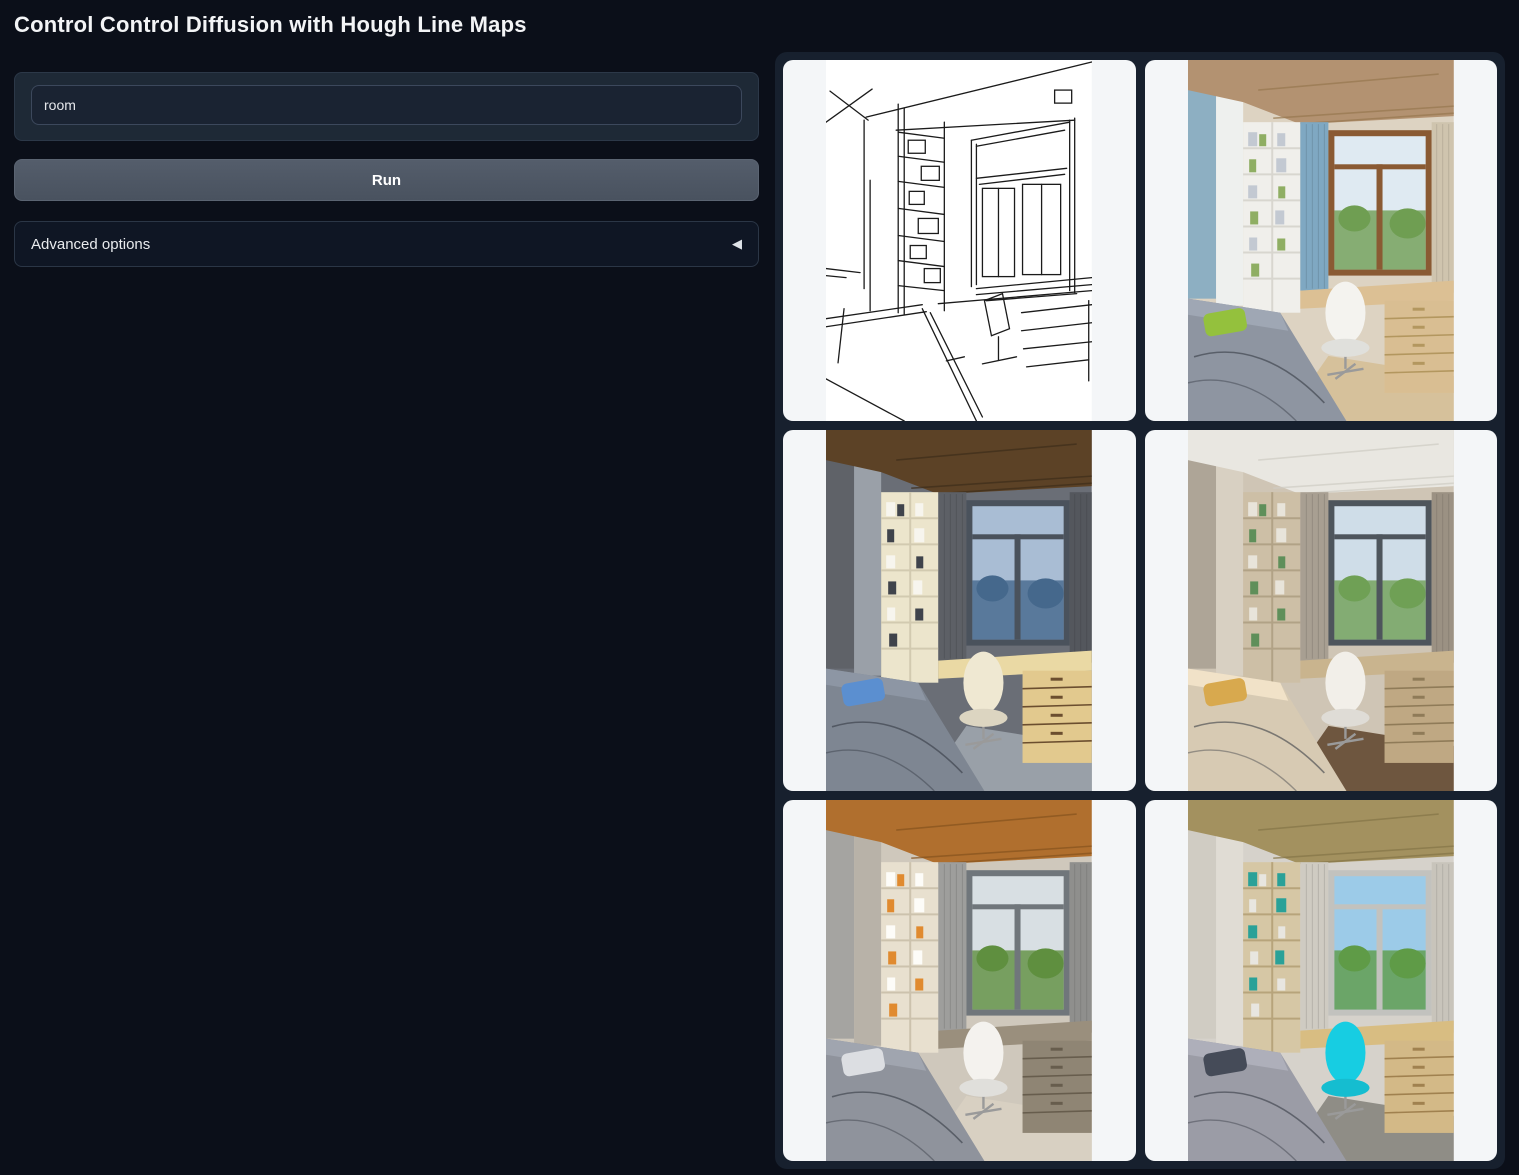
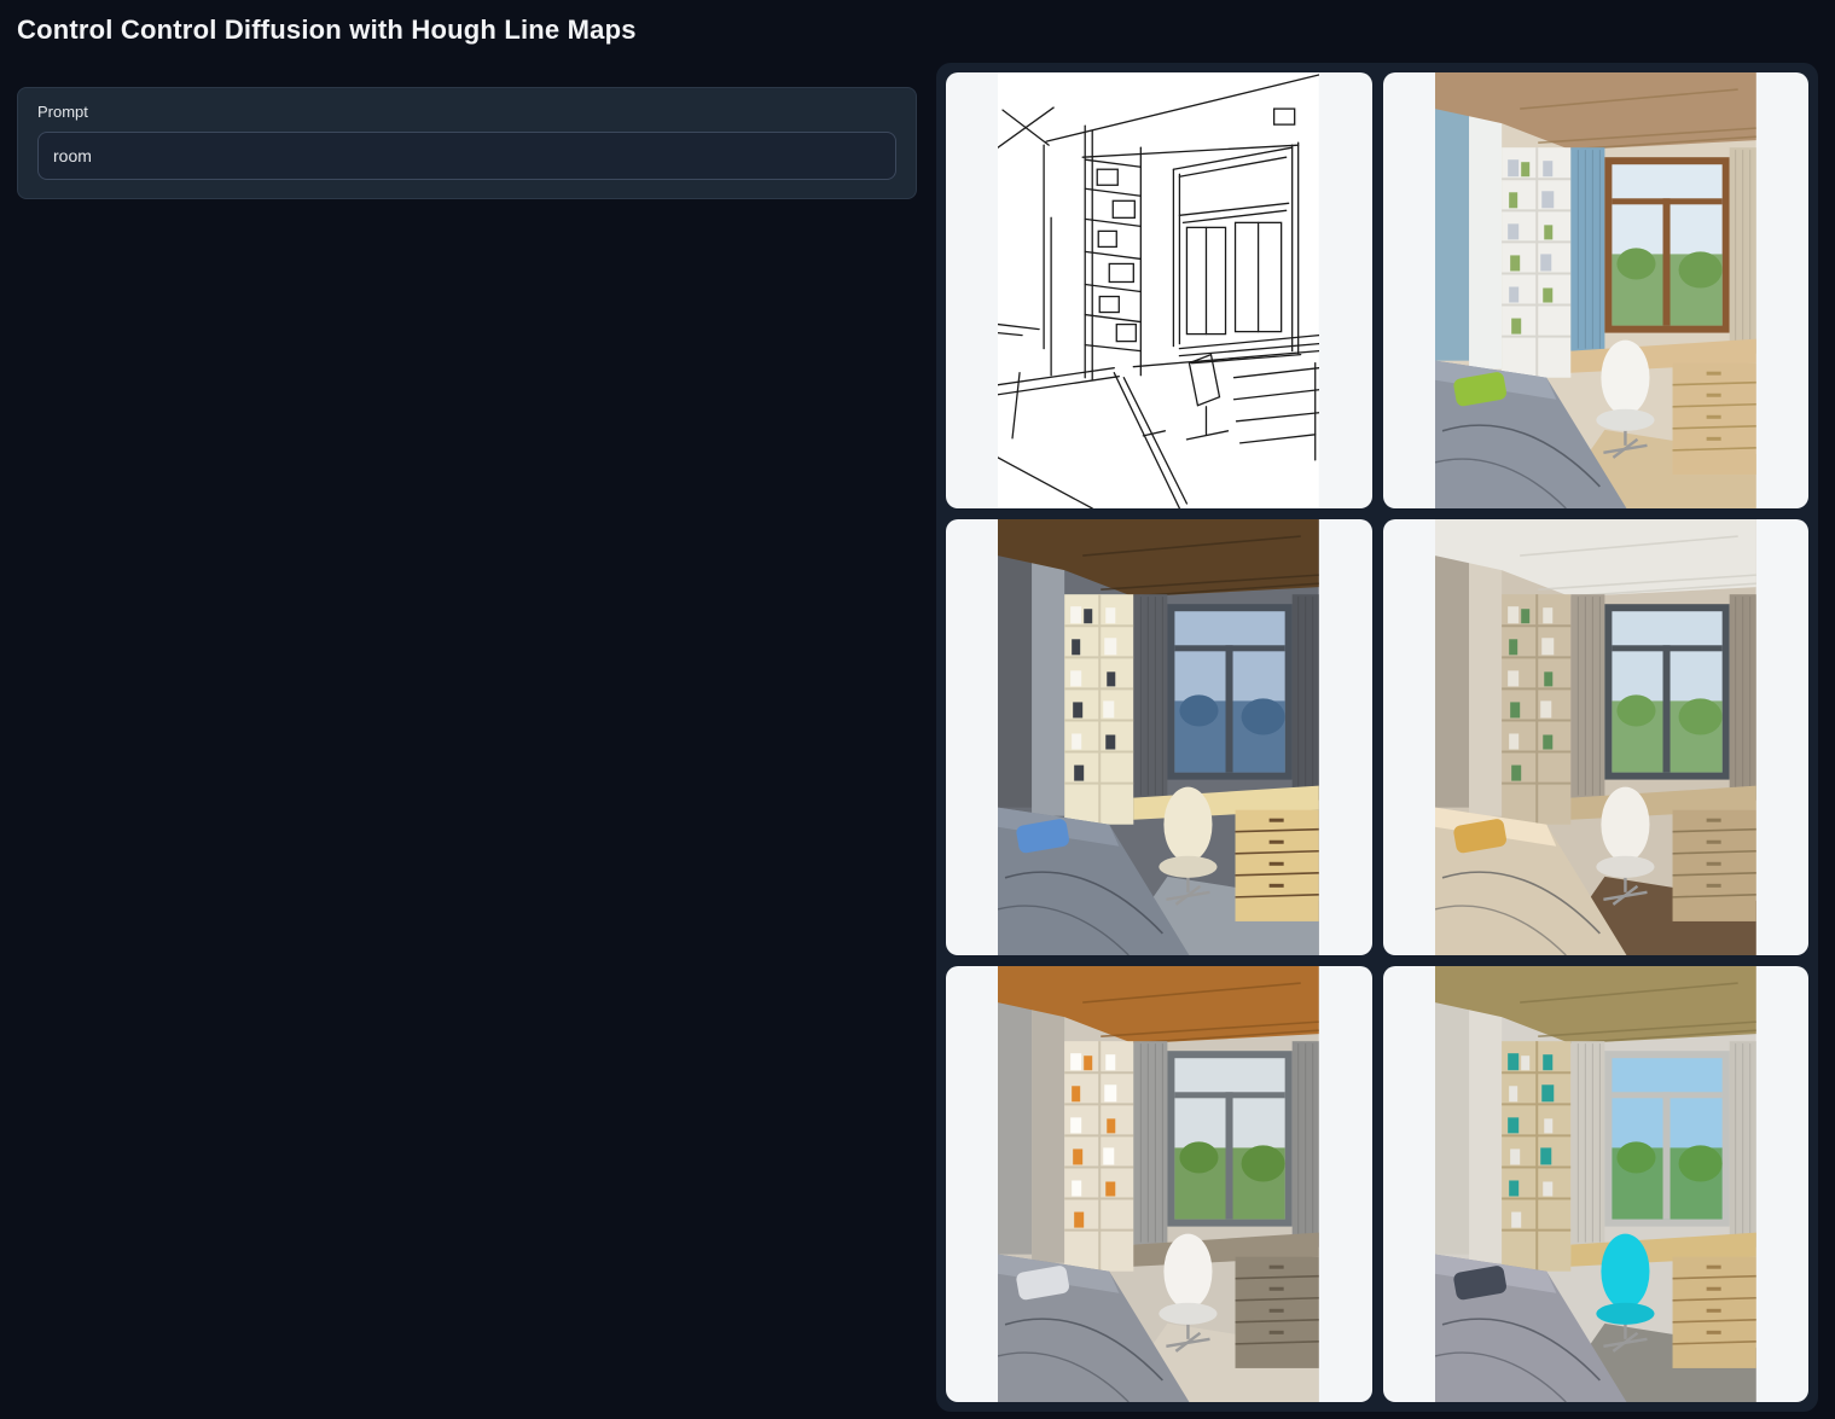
  Control Control Diffusion with Hough Line Maps
+ Prompt
  room
- Run
- Advanced options
- ◀
